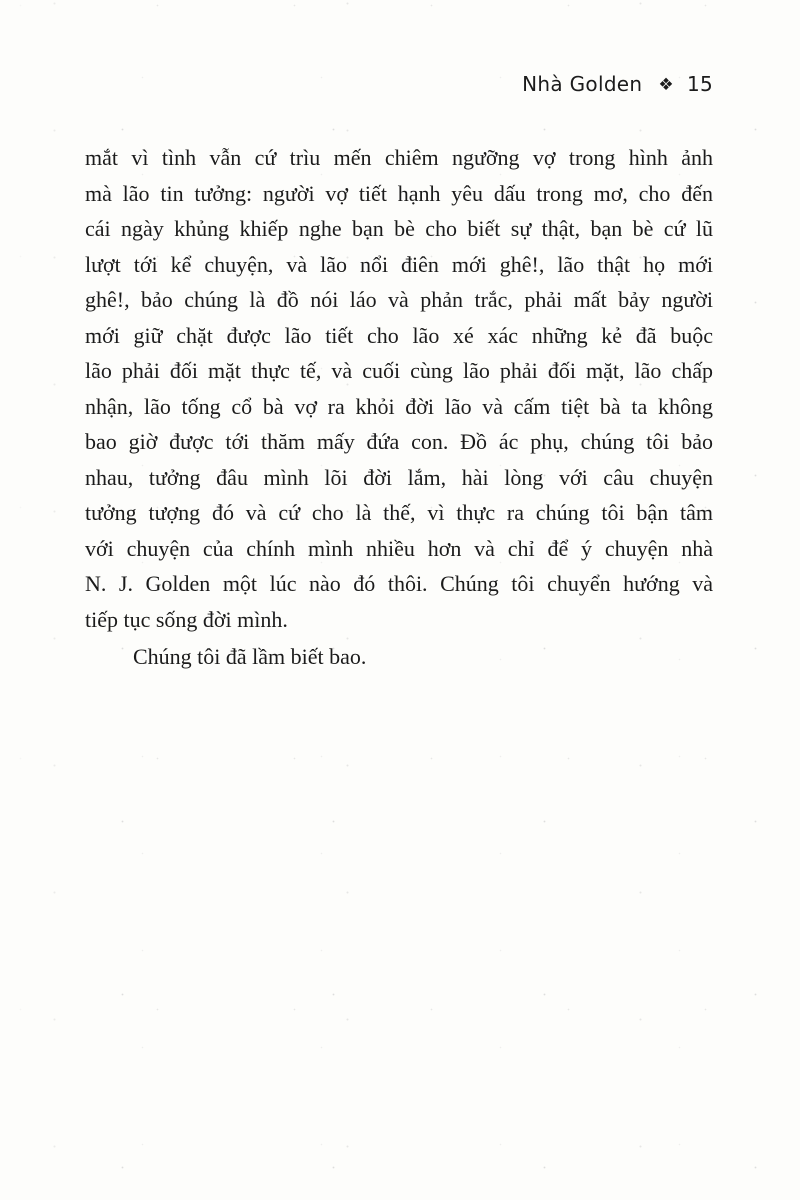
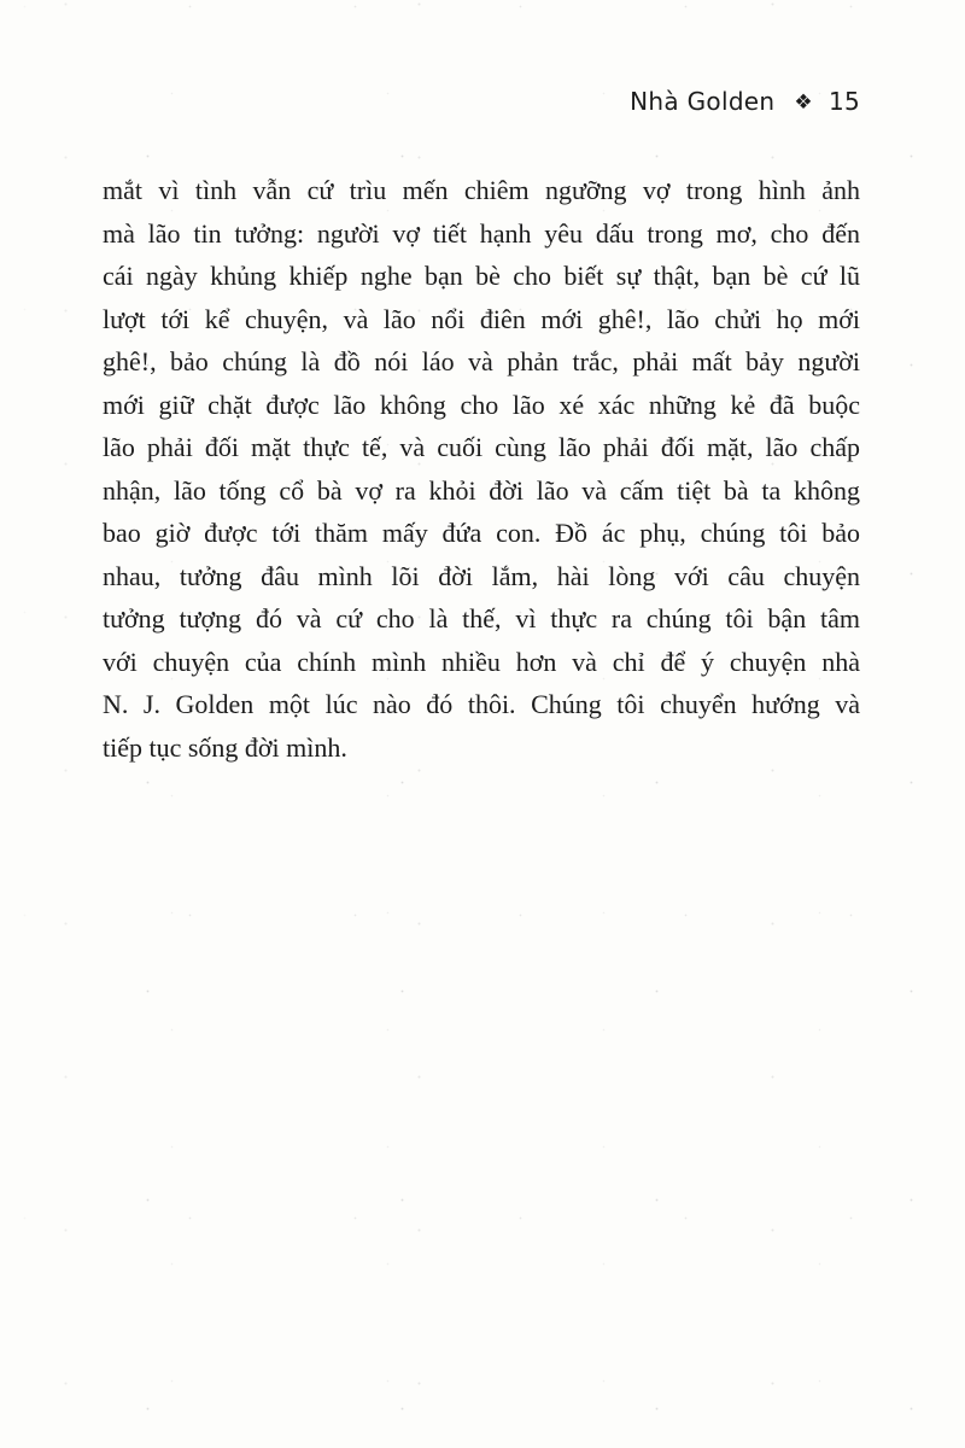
  Nhà Golden
  ❖
  15
  mắt vì tình vẫn cứ trìu mến chiêm ngưỡng vợ trong hình ảnh
  mà lão tin tưởng: người vợ tiết hạnh yêu dấu trong mơ, cho đến
  cái ngày khủng khiếp nghe bạn bè cho biết sự thật, bạn bè cứ lũ
- lượt tới kể chuyện, và lão nổi điên mới ghê!, lão thật họ mới
+ lượt tới kể chuyện, và lão nổi điên mới ghê!, lão chửi họ mới
  ghê!, bảo chúng là đồ nói láo và phản trắc, phải mất bảy người
- mới giữ chặt được lão tiết cho lão xé xác những kẻ đã buộc
+ mới giữ chặt được lão không cho lão xé xác những kẻ đã buộc
  lão phải đối mặt thực tế, và cuối cùng lão phải đối mặt, lão chấp
  nhận, lão tống cổ bà vợ ra khỏi đời lão và cấm tiệt bà ta không
  bao giờ được tới thăm mấy đứa con. Đồ ác phụ, chúng tôi bảo
  nhau, tưởng đâu mình lõi đời lắm, hài lòng với câu chuyện
  tưởng tượng đó và cứ cho là thế, vì thực ra chúng tôi bận tâm
  với chuyện của chính mình nhiều hơn và chỉ để ý chuyện nhà
  N. J. Golden một lúc nào đó thôi. Chúng tôi chuyển hướng và
  tiếp tục sống đời mình.
- Chúng tôi đã lầm biết bao.
